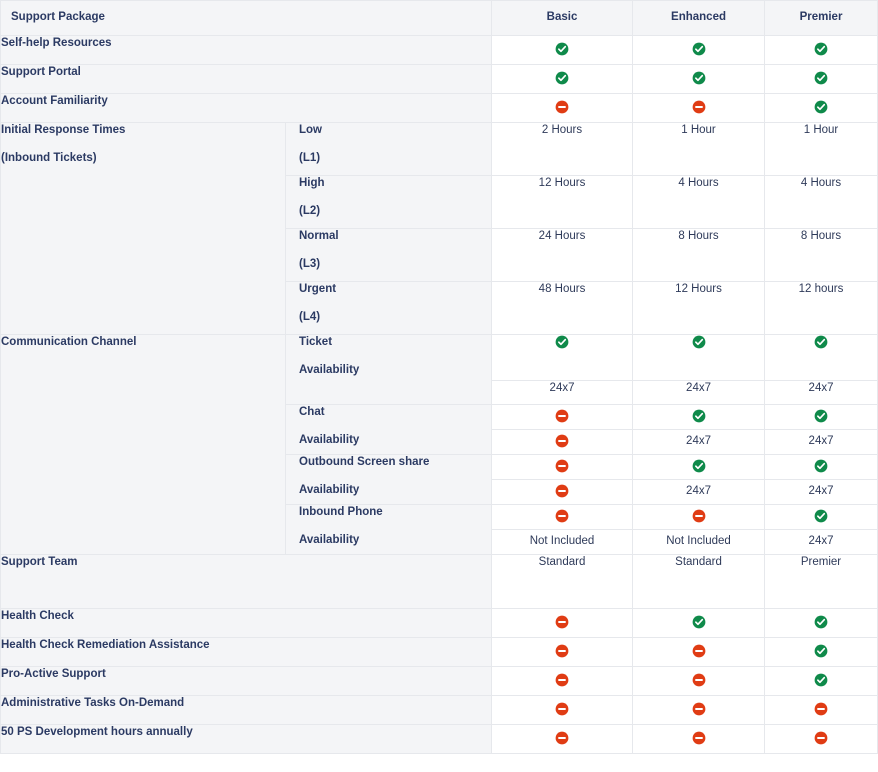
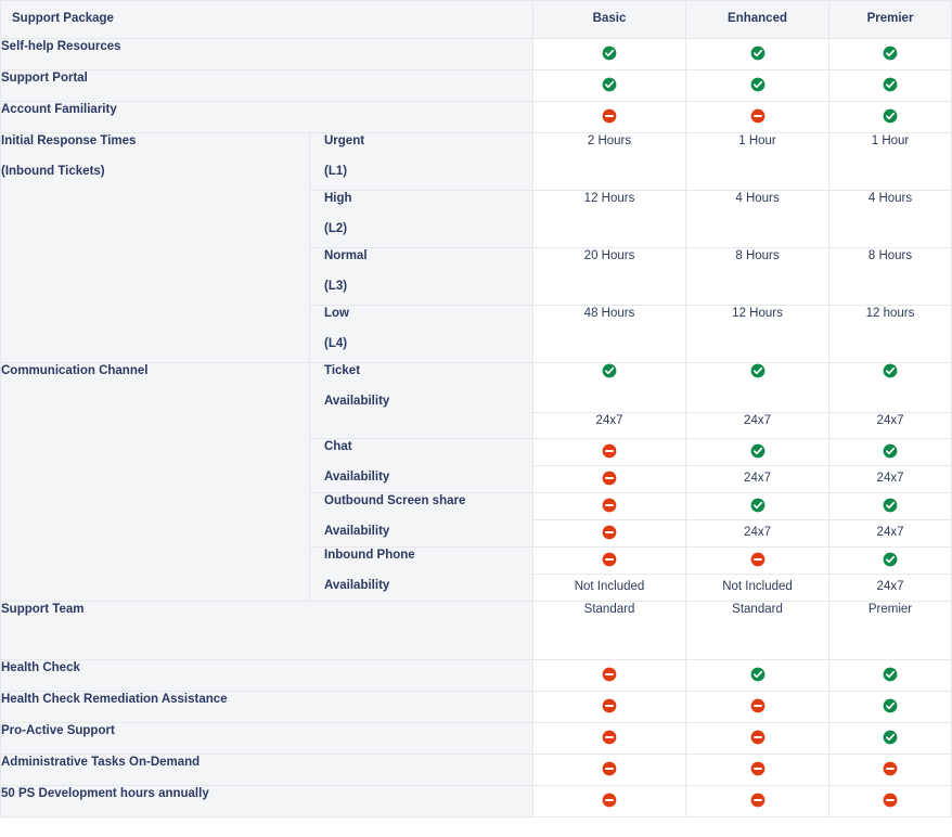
  Support Package	Basic	Enhanced	Premier
  Self-help Resources
  Support Portal
  Account Familiarity
- Initial Response Times (Inbound Tickets)	Low (L1)	2 Hours	1 Hour	1 Hour
+ Initial Response Times (Inbound Tickets)	Urgent (L1)	2 Hours	1 Hour	1 Hour
  High (L2)	12 Hours	4 Hours	4 Hours
- Normal (L3)	24 Hours	8 Hours	8 Hours
+ Normal (L3)	20 Hours	8 Hours	8 Hours
- Urgent (L4)	48 Hours	12 Hours	12 hours
+ Low (L4)	48 Hours	12 Hours	12 hours
  Communication Channel	Ticket Availability
  24x7	24x7	24x7
  Chat Availability
  	24x7	24x7
  Outbound Screen share Availability
  	24x7	24x7
  Inbound Phone Availability
  Not Included	Not Included	24x7
  Support Team	Standard	Standard	Premier
  Health Check
  Health Check Remediation Assistance
  Pro-Active Support
  Administrative Tasks On-Demand
  50 PS Development hours annually
